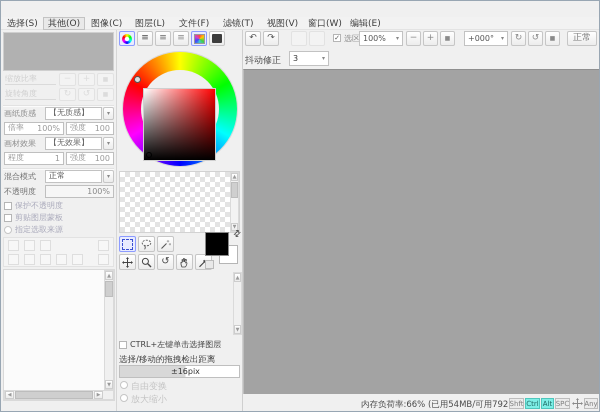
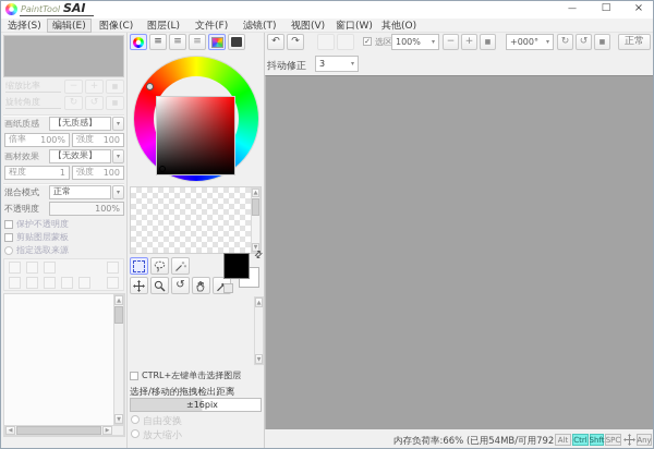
+ PaintTool
+ SAI
+ —
+ □
+ ×
  选择(S)
- 其他(O)
+ 编辑(E)
  图像(C)
  图层(L)
  文件(F)
  滤镜(T)
  视图(V)
  窗口(W)
- 编辑(E)
+ 其他(O)
  缩放比率
  旋转角度
  画纸质感
  【无质感】
  倍率
  100%
  强度
  100
  画材效果
  【无效果】
  程度
  1
  强度
  100
  混合模式
  正常
  不透明度
  100%
  保护不透明度
  剪贴图层蒙板
  指定选取来源
  ≡
  ≡
  ≡
  ↺
  CTRL+左键单击选择图层
  选择/移动的拖拽检出距离
  ±16pix
  自由变换
  放大缩小
  ↶
  ↷
  ✓
  100%
  −
  +
  +000°
  ↻
  ↺
  正常
  抖动修正
  3
  内存负荷率:66% (已用54MB/可用792
- Shft
+ Alt
  Ctrl
- Alt
+ Shft
  SPC
  Any
